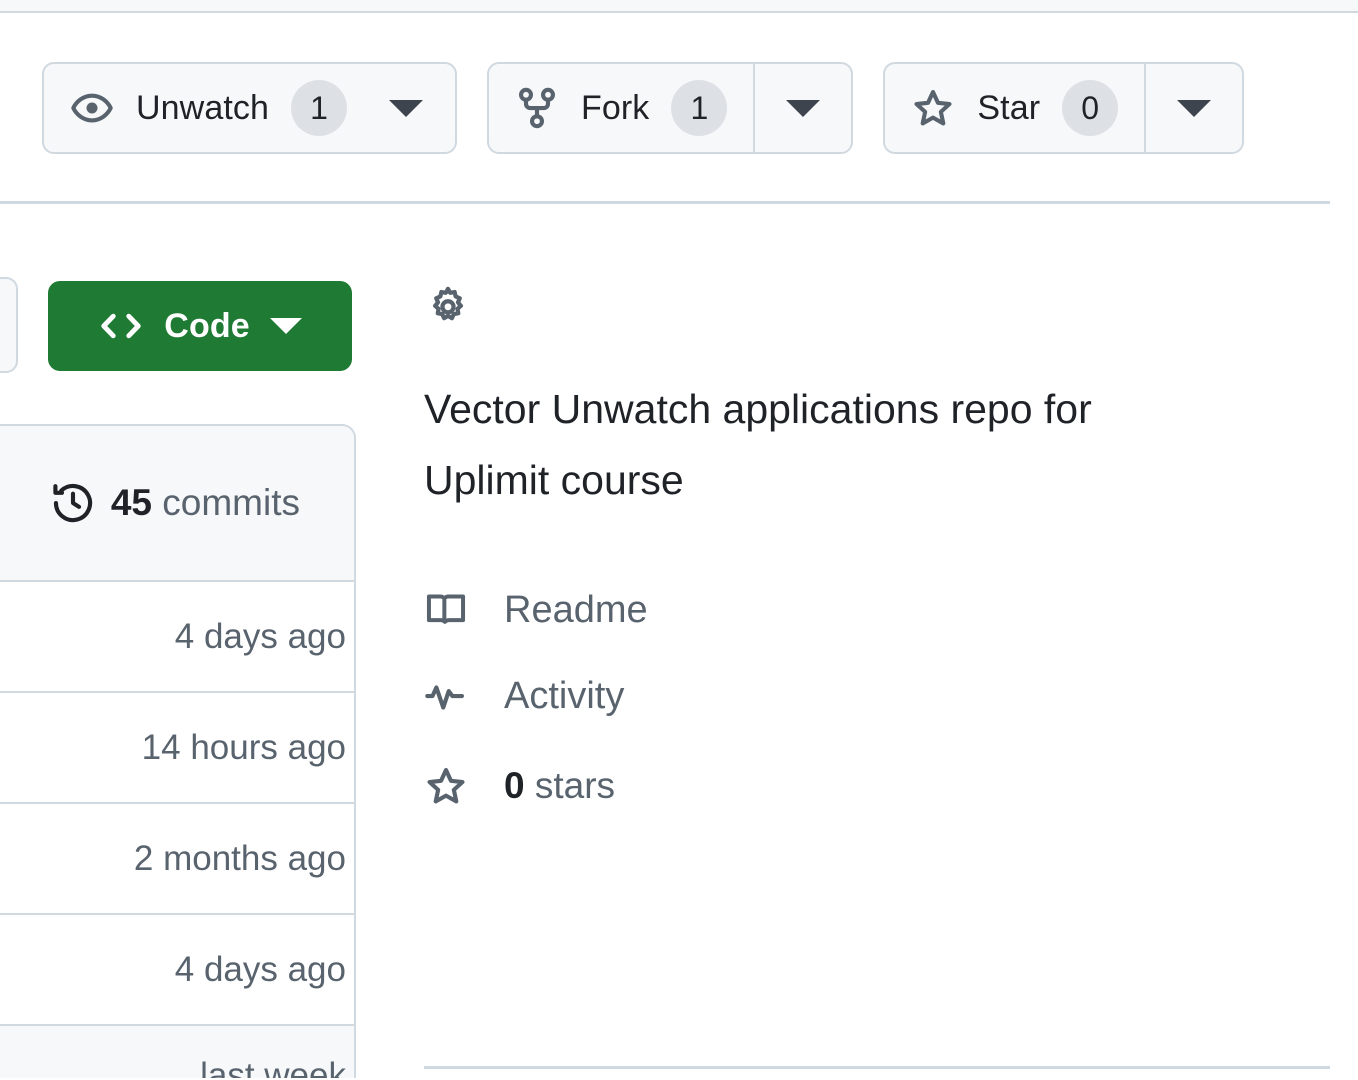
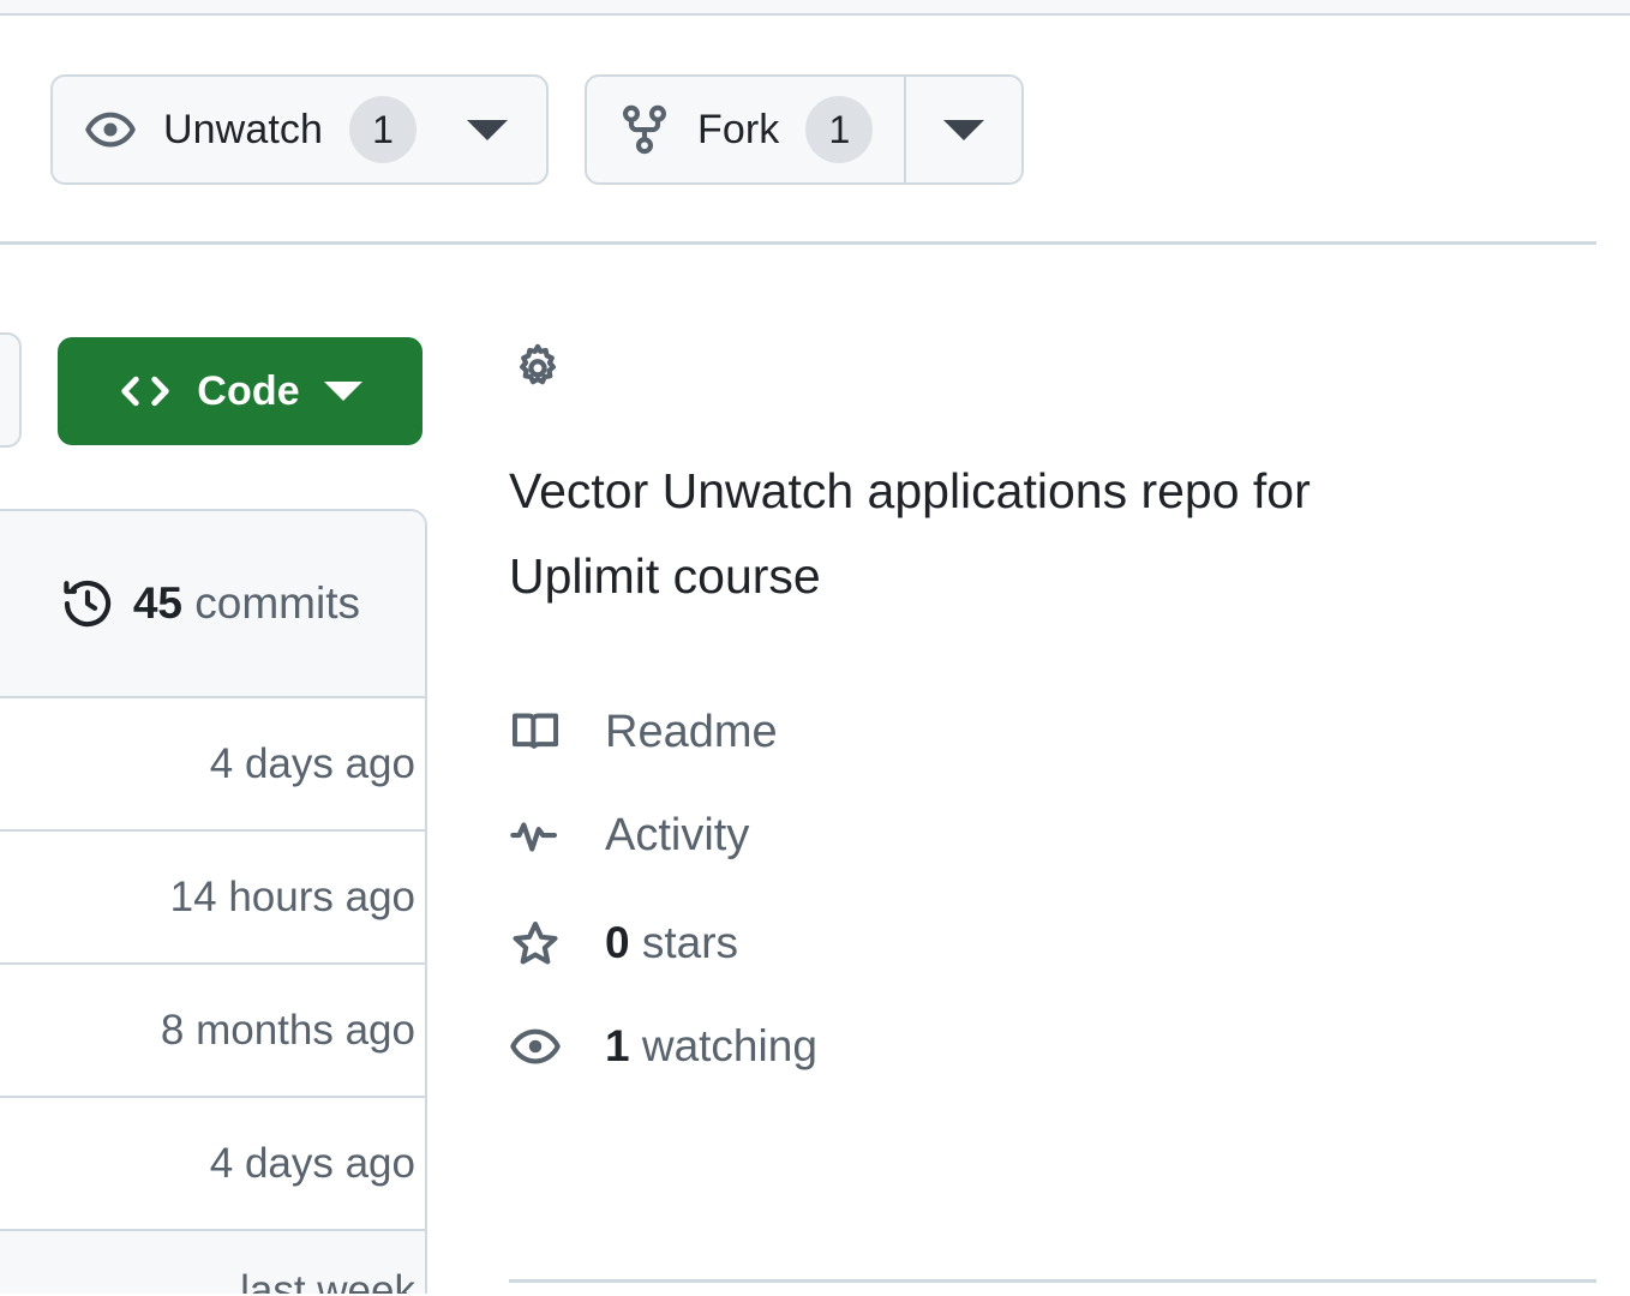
  Unwatch
  1
  Fork
  1
- Star
- 0
  Code
  45 commits
  4 days ago
  14 hours ago
- 2 months ago
+ 8 months ago
  4 days ago
  last week
  Vector Unwatch applications repo for Uplimit course
  Readme
  Activity
  0 stars
+ 1 watching
